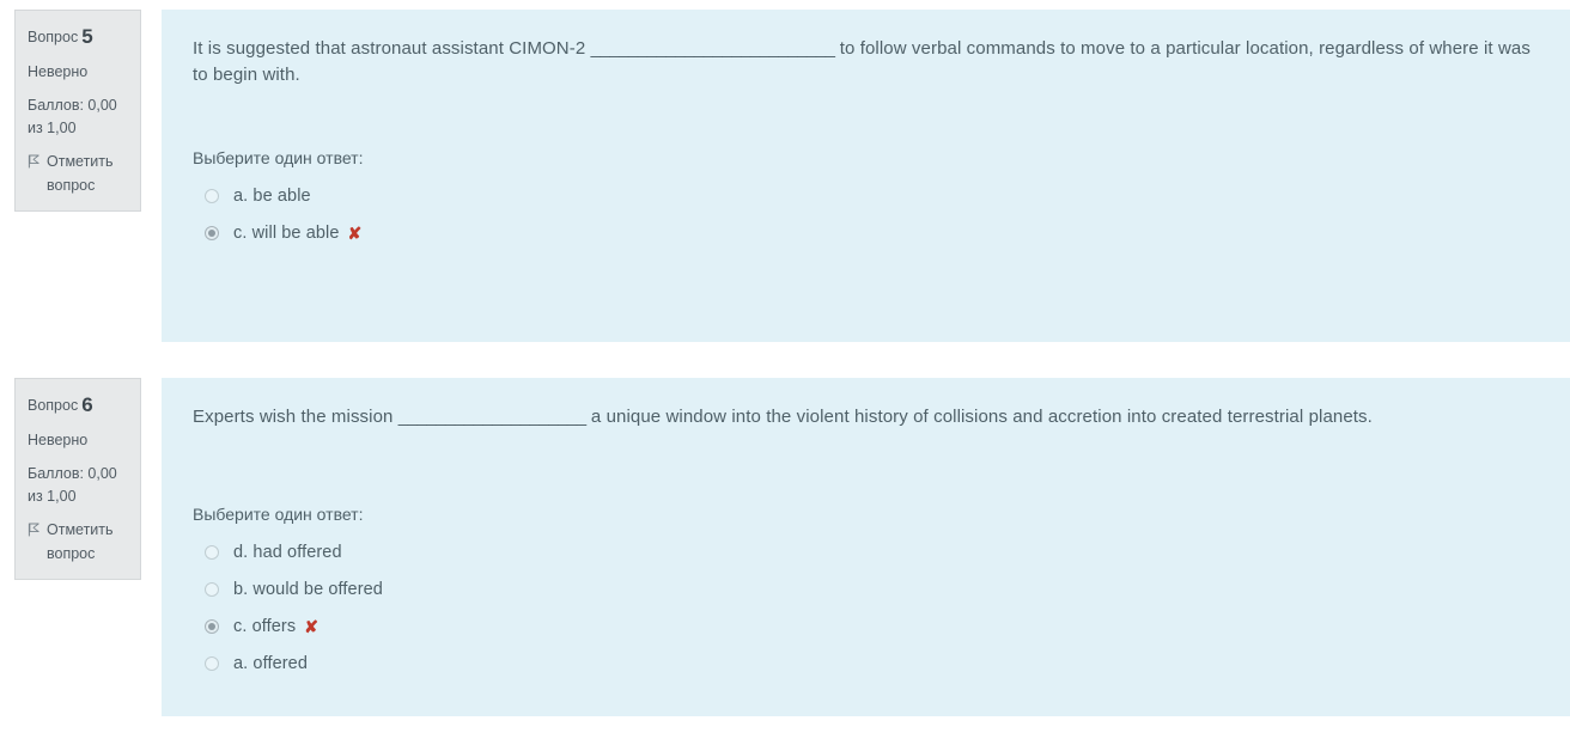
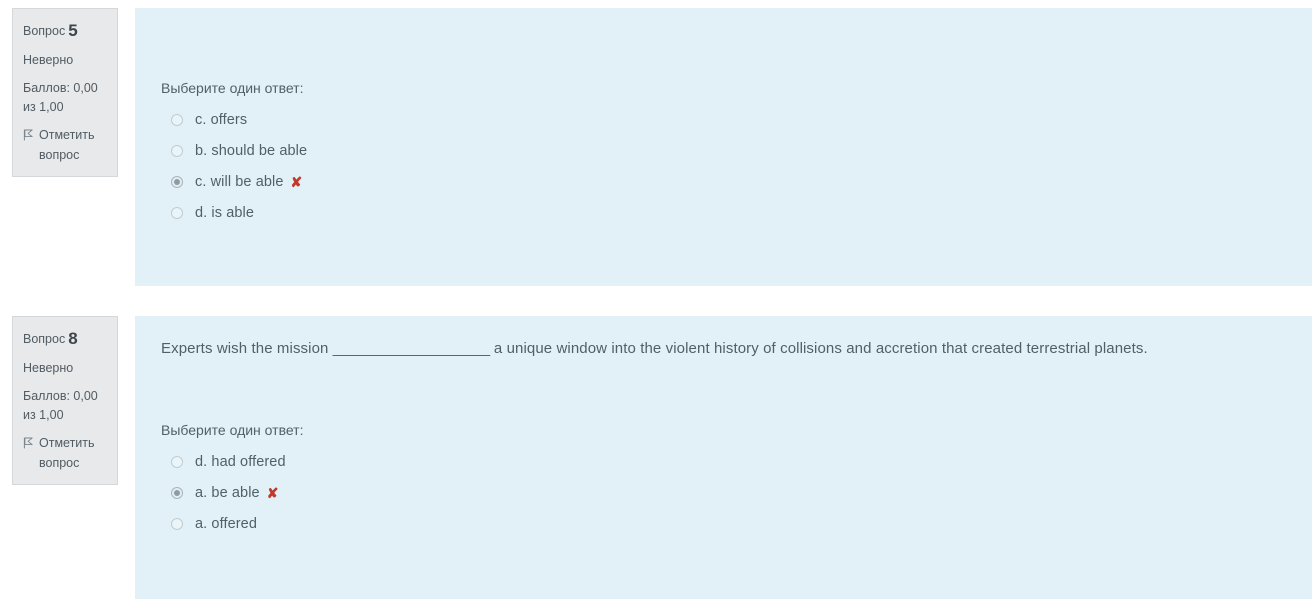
  Вопрос 5
  Неверно
  Баллов: 0,00 из 1,00
  Отметить вопрос
- It is suggested that astronaut assistant CIMON-2 __________________________ to follow verbal commands to move to a particular location, regardless of where it was to begin with.
  Выберите один ответ:
- a. be able
+ c. offers
+ b. should be able
  c. will be able
  ✘
+ d. is able
- Вопрос 6
+ Вопрос 8
  Неверно
  Баллов: 0,00 из 1,00
  Отметить вопрос
- Experts wish the mission ____________________ a unique window into the violent history of collisions and accretion into created terrestrial planets.
+ Experts wish the mission ____________________ a unique window into the violent history of collisions and accretion that created terrestrial planets.
  Выберите один ответ:
  d. had offered
- b. would be offered
- c. offers
+ a. be able
  ✘
  a. offered
